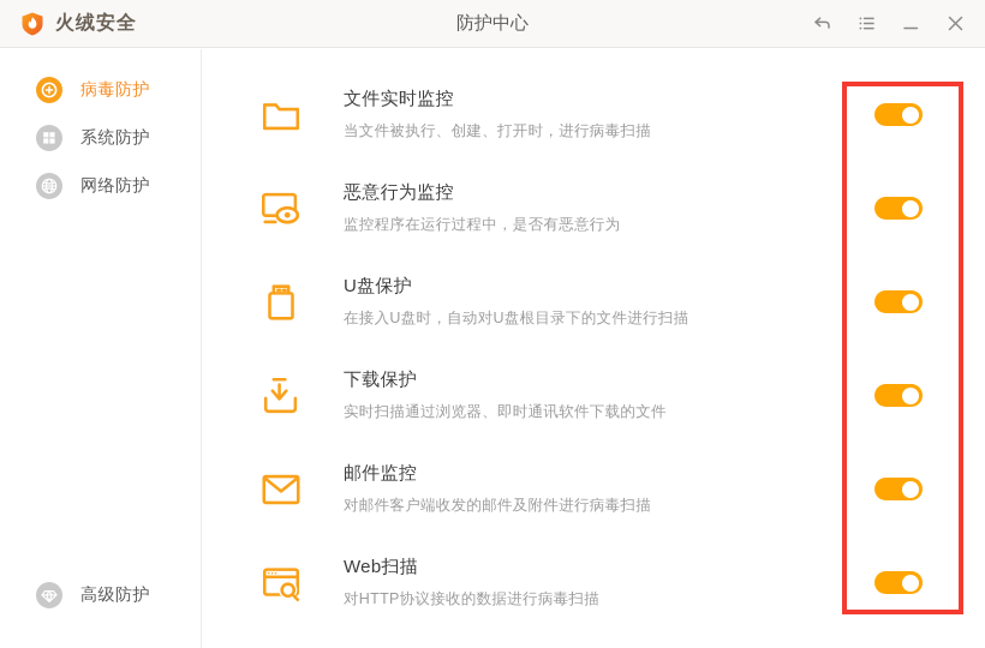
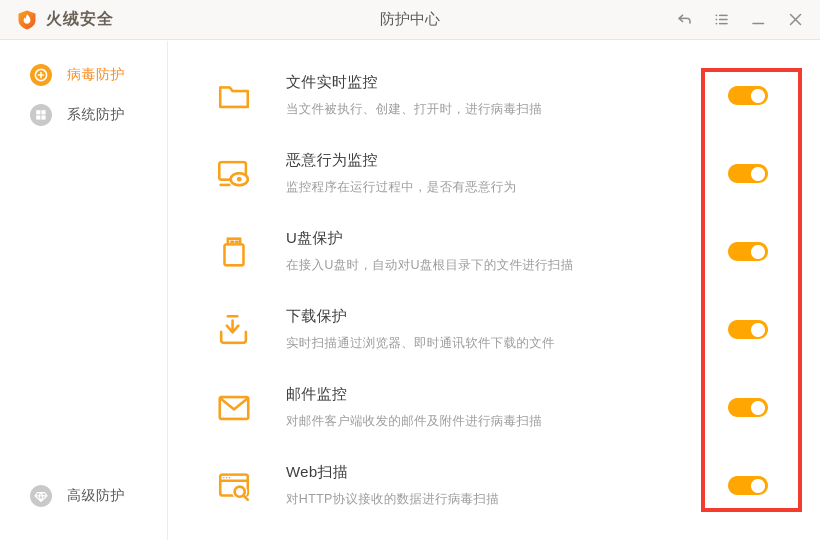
  火绒安全
  防护中心
  病毒防护
  系统防护
- 网络防护
  高级防护
  文件实时监控
  当文件被执行、创建、打开时，进行病毒扫描
  恶意行为监控
  监控程序在运行过程中，是否有恶意行为
  U盘保护
  在接入U盘时，自动对U盘根目录下的文件进行扫描
  下载保护
  实时扫描通过浏览器、即时通讯软件下载的文件
  邮件监控
  对邮件客户端收发的邮件及附件进行病毒扫描
  Web扫描
  对HTTP协议接收的数据进行病毒扫描
